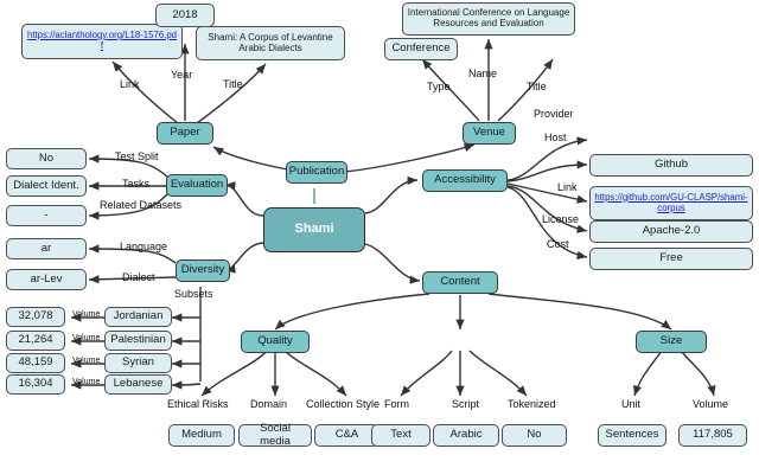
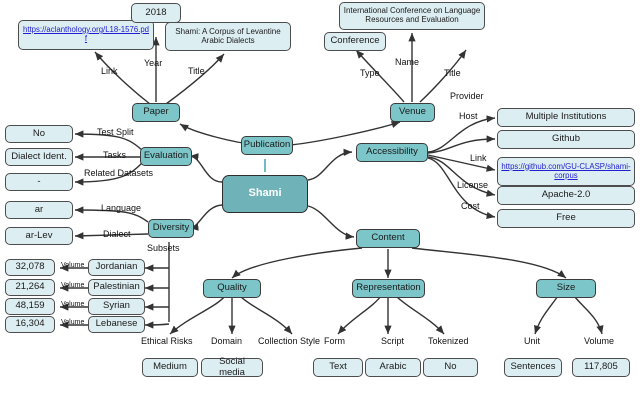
  Shami
  Publication
  Paper
  https://aclanthology.org/L18-1576.pdf
  2018
  Shami: A Corpus of Levantine Arabic Dialects
  Venue
  Conference
  International Conference on Language Resources and Evaluation
  Evaluation
  No
  Dialect Ident.
  -
  Diversity
  ar
  ar-Lev
  Jordanian
  32,078
  Palestinian
  21,264
  Syrian
  48,159
  Lebanese
  16,304
  Accessibility
+ Multiple Institutions
  Github
  https://github.com/GU-CLASP/shami-corpus
  Apache-2.0
  Free
  Content
  Quality
+ Representation
  Size
  Medium
  Social media
- C&A
  Text
  Arabic
  No
  Sentences
  117,805
  Link
  Year
  Title
  Type
  Name
  Title
  Test Split
  Tasks
  Related Datasets
  Language
  Dialect
  Subsets
  Provider
  Host
  Link
  License
  Cost
  Ethical Risks
  Domain
  Collection Style
  Form
  Script
  Tokenized
  Unit
  Volume
